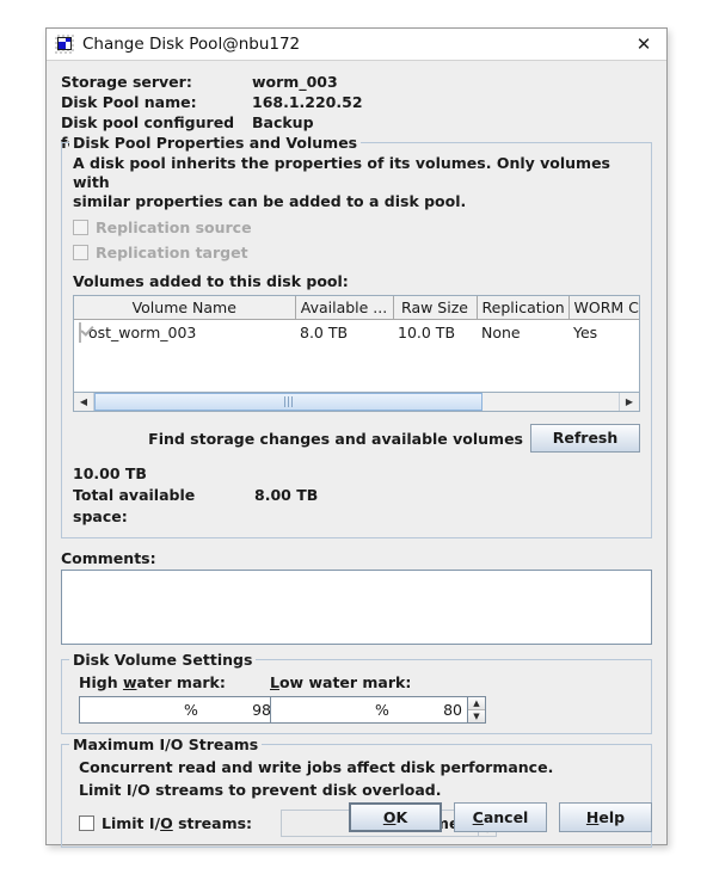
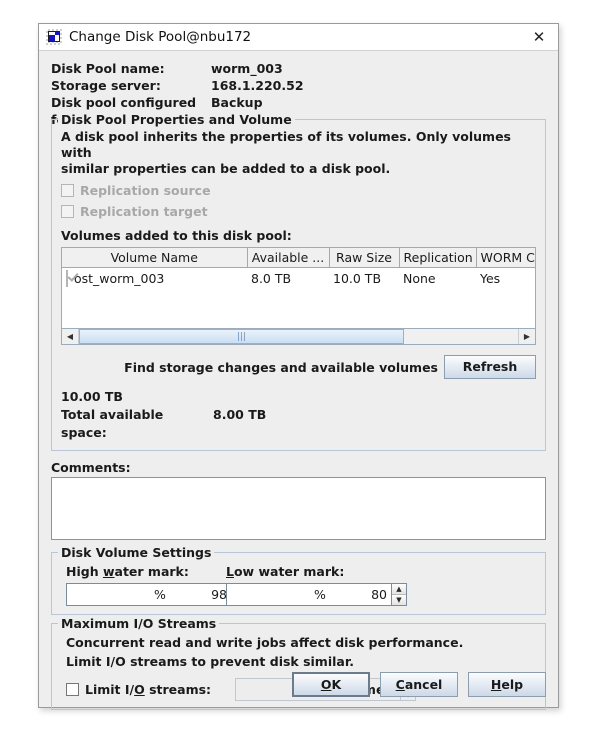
  Change Disk Pool@nbu172
  ✕
- Storage server:
+ Disk Pool name:
  worm_003
- Disk Pool name:
+ Storage server:
  168.1.220.52
  Disk pool configured f
  Backup
- Disk Pool Properties and Volumes
+ Disk Pool Properties and Volume
  A disk pool inherits the properties of its volumes. Only volumes with
  similar properties can be added to a disk pool.
  Replication source
  Replication target
  Volumes added to this disk pool:
  Volume Name	Available ...	Raw Size	Replication	WORM C
  ost_worm_003	8.0 TB	10.0 TB	None	Yes
  ◀
  |||
  ▶
  Find storage changes and available volumes
  Refresh
  10.00 TB
  Total available space:
  8.00 TB
  Comments:
  Disk Volume Settings
  High water mark:
  98
  %
  Low water mark:
  80
  ▲
  ▼
  %
  Maximum I/O Streams
  Concurrent read and write jobs affect disk performance.
- Limit I/O streams to prevent disk overload.
+ Limit I/O streams to prevent disk similar.
  Limit I/O streams:
  OK
  Cancel
  Help
